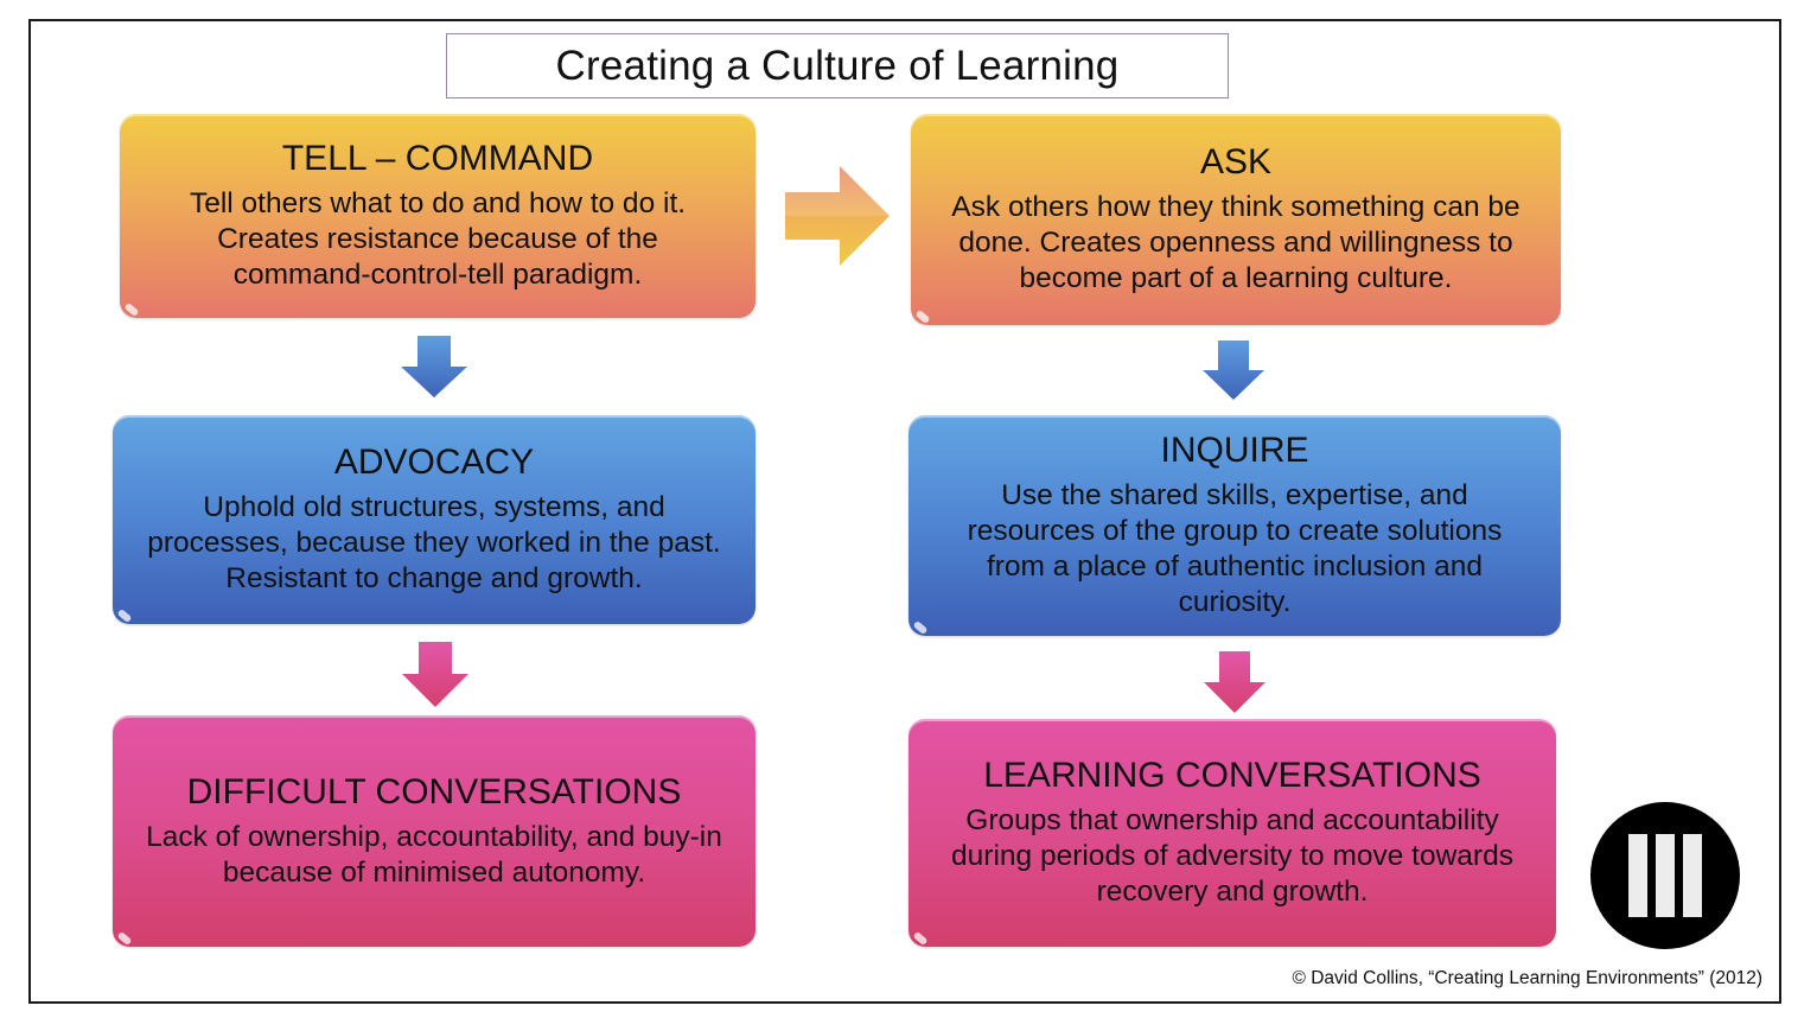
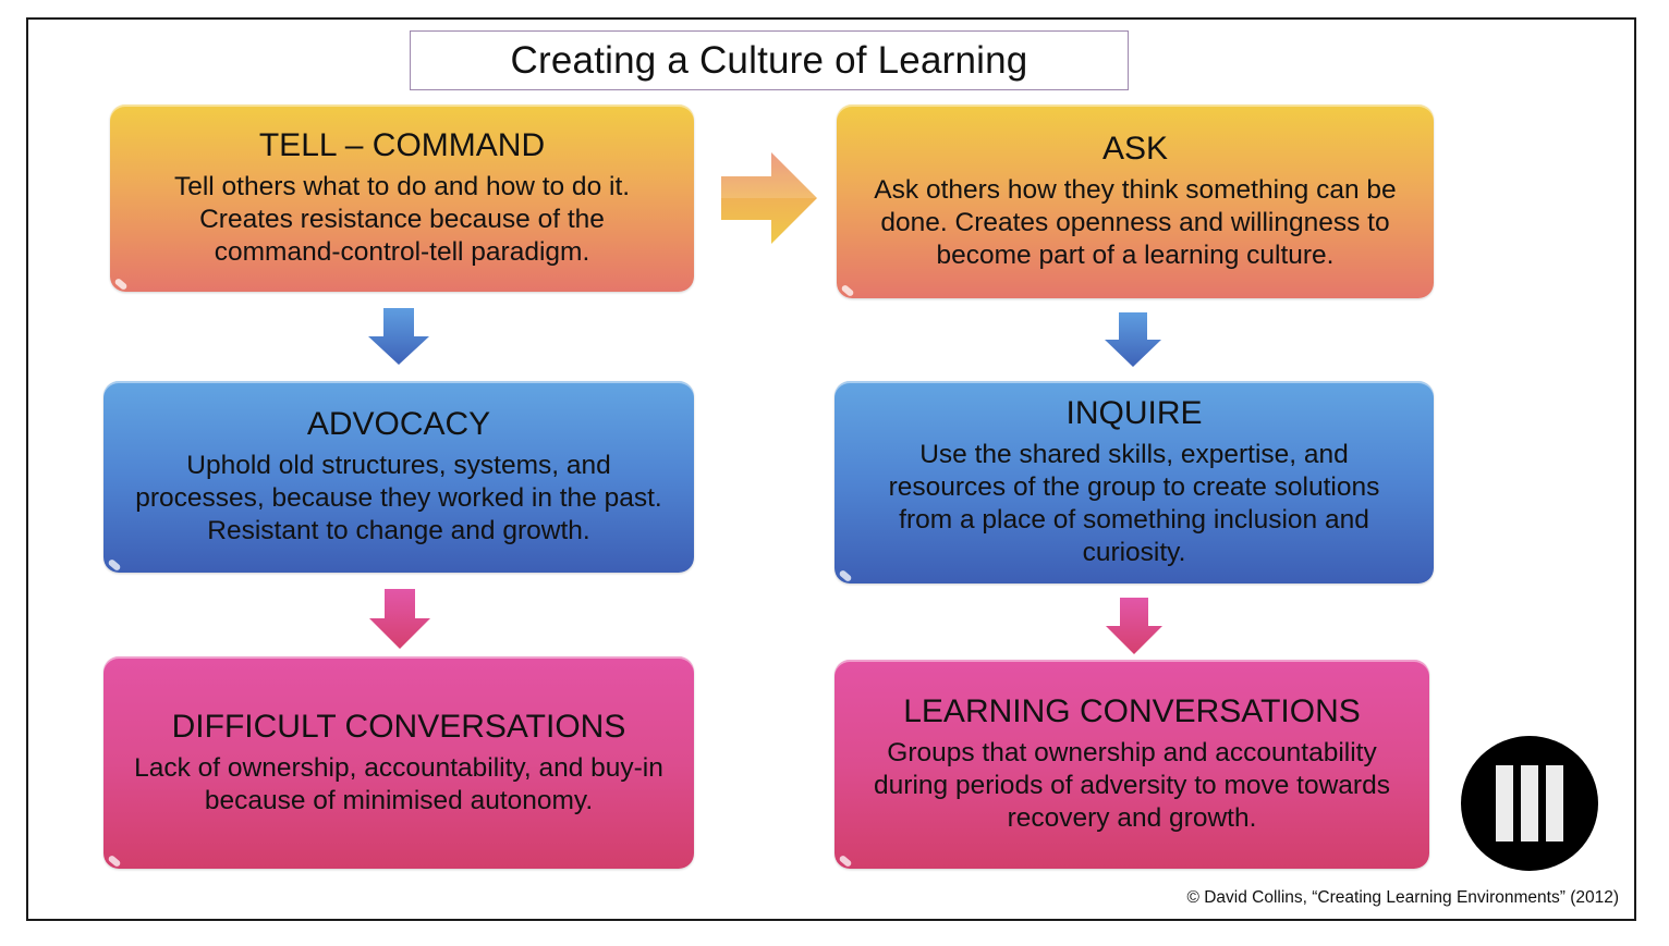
  Creating a Culture of Learning
  TELL – COMMAND
  Tell others what to do and how to do it. Creates resistance because of the command-control-tell paradigm.
  ADVOCACY
  Uphold old structures, systems, and processes, because they worked in the past. Resistant to change and growth.
  DIFFICULT CONVERSATIONS
  Lack of ownership, accountability, and buy-in because of minimised autonomy.
  ASK
  Ask others how they think something can be done. Creates openness and willingness to become part of a learning culture.
  INQUIRE
- Use the shared skills, expertise, and resources of the group to create solutions from a place of authentic inclusion and curiosity.
+ Use the shared skills, expertise, and resources of the group to create solutions from a place of something inclusion and curiosity.
  LEARNING CONVERSATIONS
  Groups that ownership and accountability during periods of adversity to move towards recovery and growth.
  © David Collins, “Creating Learning Environments” (2012)
